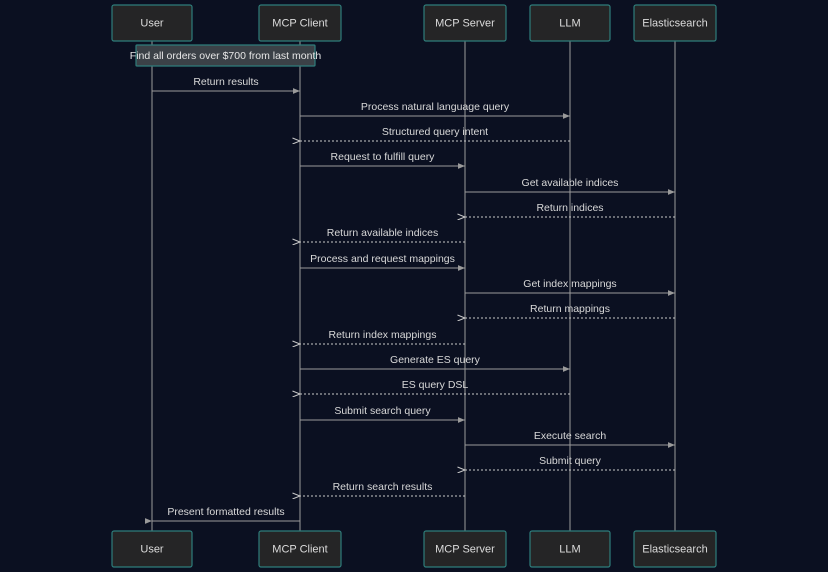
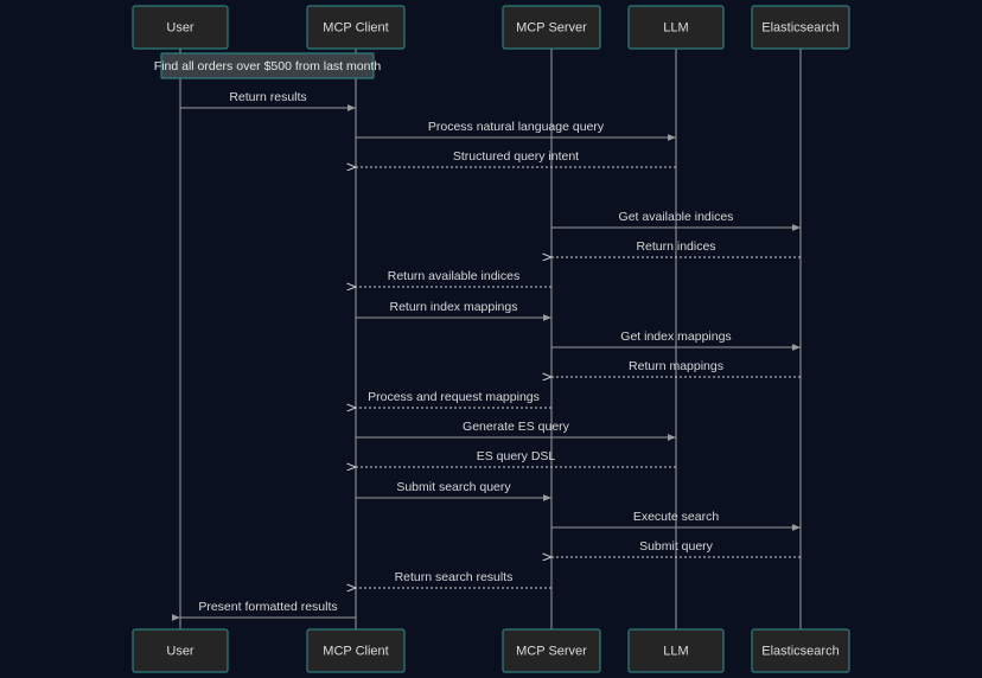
  Return results
  Process natural language query
  Structured query intent
- Request to fulfill query
  Get available indices
  Return indices
  Return available indices
- Process and request mappings
+ Return index mappings
  Get index mappings
  Return mappings
- Return index mappings
+ Process and request mappings
  Generate ES query
  ES query DSL
  Submit search query
  Execute search
  Submit query
  Return search results
  Present formatted results
- Find all orders over $700 from last month
+ Find all orders over $500 from last month
  User
  MCP Client
  MCP Server
  LLM
  Elasticsearch
  User
  MCP Client
  MCP Server
  LLM
  Elasticsearch
